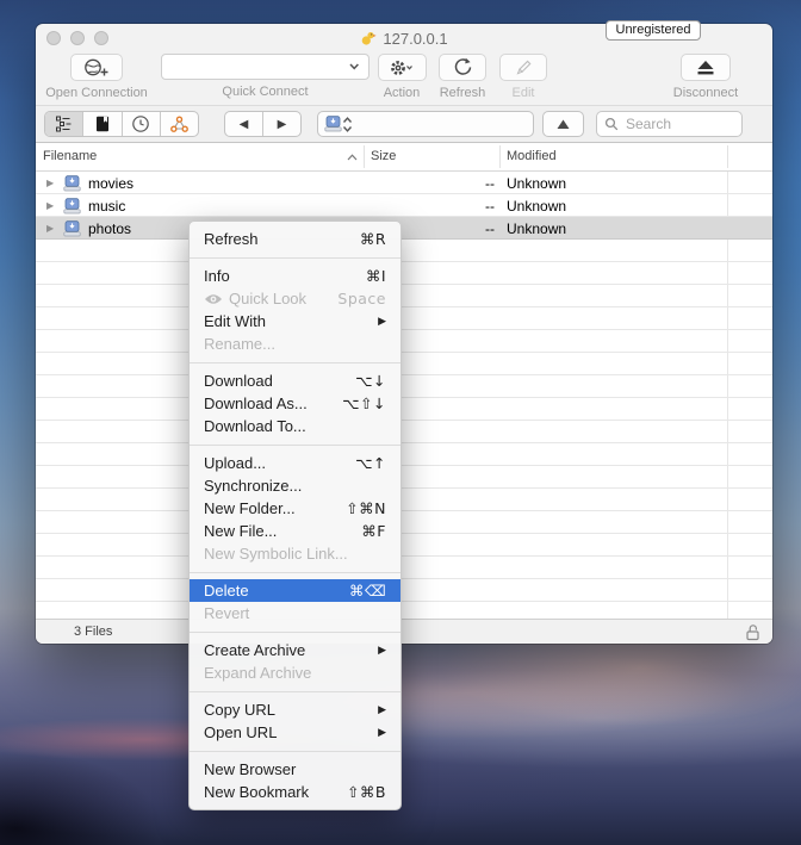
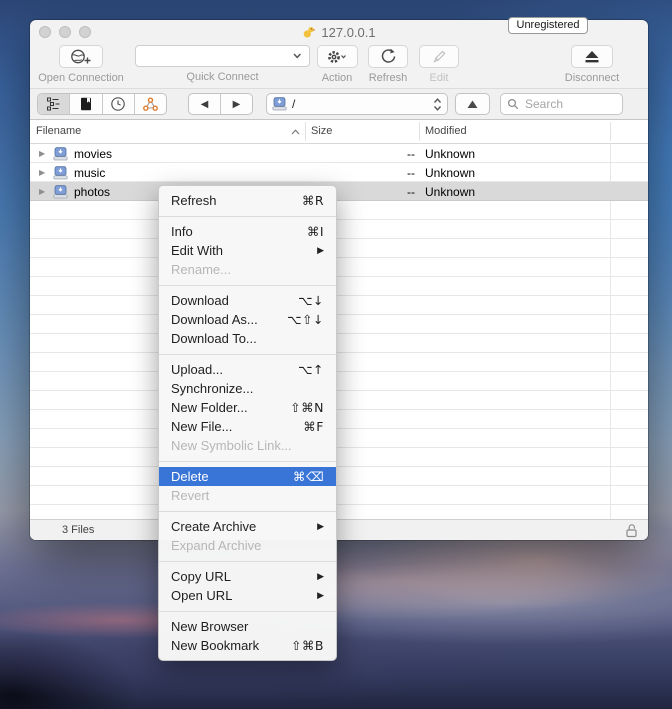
  127.0.0.1
  Open Connection
  Quick Connect
  Action
  Refresh
  Edit
  Disconnect
  ◀
  ▶
+ /
  Search
  Filename
  Size
  Modified
  ▶
  movies
  --
  Unknown
  ▶
  music
  --
  Unknown
  ▶
  photos
  --
  Unknown
  3 Files
  Unregistered
  Refresh
  ⌘R
  Info
  ⌘I
- Quick Look
- Space
  Edit With
  ▶
  Rename...
  Download
  ⌥↓
  Download As...
  ⌥⇧↓
  Download To...
  Upload...
  ⌥↑
  Synchronize...
  New Folder...
  ⇧⌘N
  New File...
  ⌘F
  New Symbolic Link...
  Delete
  ⌘⌫
  Revert
  Create Archive
  ▶
  Expand Archive
  Copy URL
  ▶
  Open URL
  ▶
  New Browser
  New Bookmark
  ⇧⌘B
